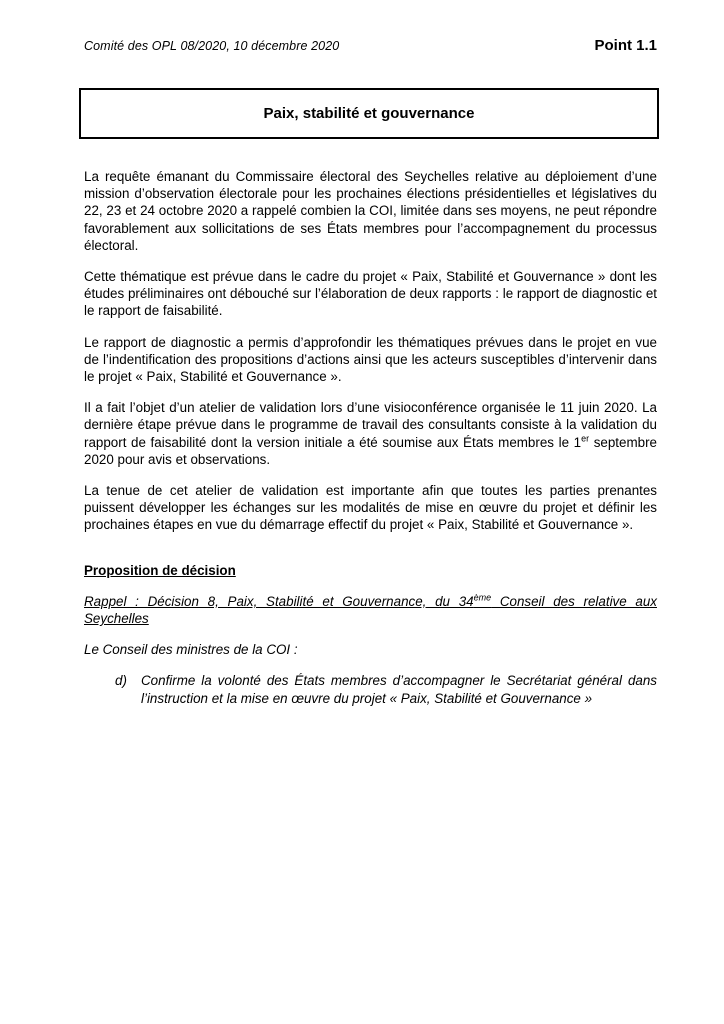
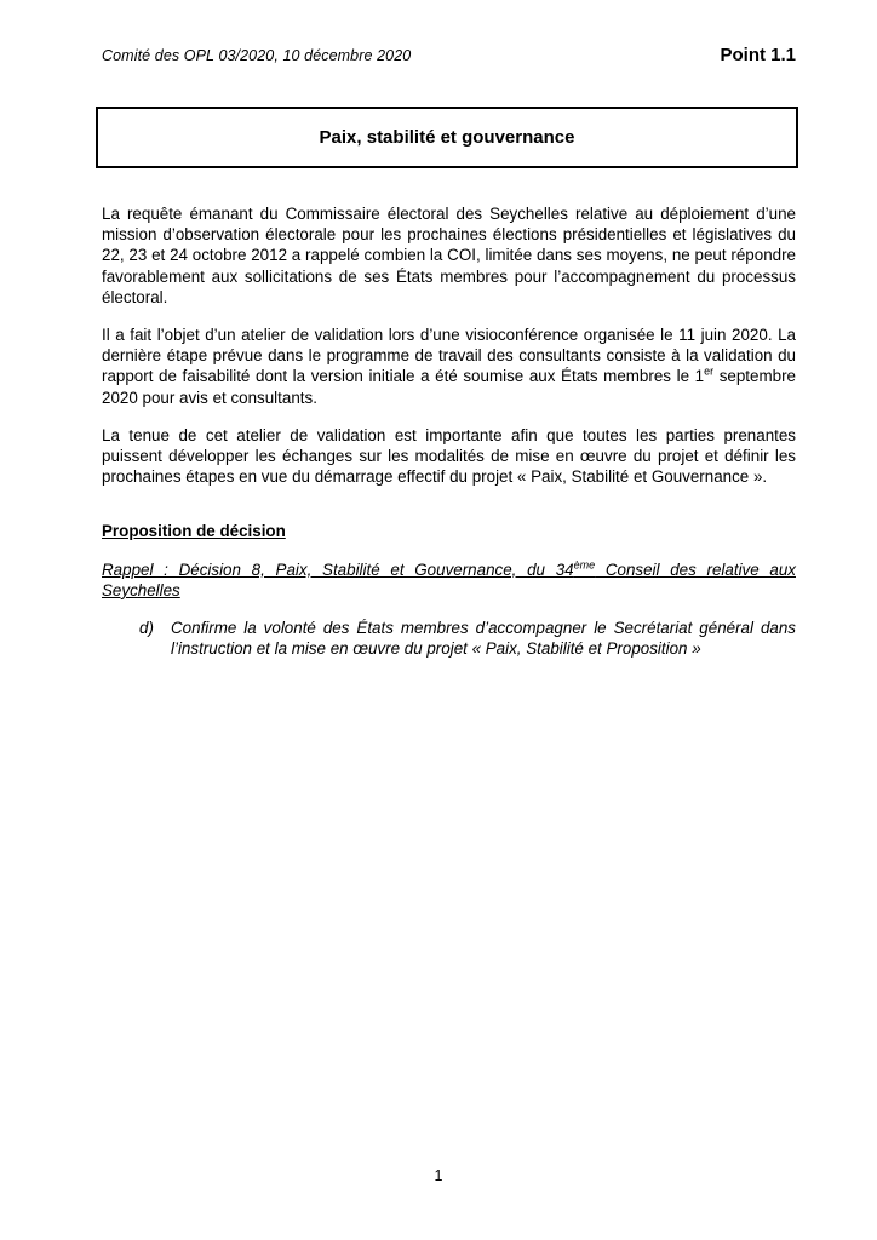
- Comité des OPL 08/2020, 10 décembre 2020
+ Comité des OPL 03/2020, 10 décembre 2020
  Point 1.1
  Paix, stabilité et gouvernance
- La requête émanant du Commissaire électoral des Seychelles relative au déploiement d’une mission d’observation électorale pour les prochaines élections présidentielles et législatives du 22, 23 et 24 octobre 2020 a rappelé combien la COI, limitée dans ses moyens, ne peut répondre favorablement aux sollicitations de ses États membres pour l’accompagnement du processus électoral.
+ La requête émanant du Commissaire électoral des Seychelles relative au déploiement d’une mission d’observation électorale pour les prochaines élections présidentielles et législatives du 22, 23 et 24 octobre 2012 a rappelé combien la COI, limitée dans ses moyens, ne peut répondre favorablement aux sollicitations de ses États membres pour l’accompagnement du processus électoral.
- Cette thématique est prévue dans le cadre du projet « Paix, Stabilité et Gouvernance » dont les études préliminaires ont débouché sur l’élaboration de deux rapports : le rapport de diagnostic et le rapport de faisabilité.
- Le rapport de diagnostic a permis d’approfondir les thématiques prévues dans le projet en vue de l’indentification des propositions d’actions ainsi que les acteurs susceptibles d’intervenir dans le projet « Paix, Stabilité et Gouvernance ».
- Il a fait l’objet d’un atelier de validation lors d’une visioconférence organisée le 11 juin 2020. La dernière étape prévue dans le programme de travail des consultants consiste à la validation du rapport de faisabilité dont la version initiale a été soumise aux États membres le 1er septembre 2020 pour avis et observations.
+ Il a fait l’objet d’un atelier de validation lors d’une visioconférence organisée le 11 juin 2020. La dernière étape prévue dans le programme de travail des consultants consiste à la validation du rapport de faisabilité dont la version initiale a été soumise aux États membres le 1er septembre 2020 pour avis et consultants.
  La tenue de cet atelier de validation est importante afin que toutes les parties prenantes puissent développer les échanges sur les modalités de mise en œuvre du projet et définir les prochaines étapes en vue du démarrage effectif du projet « Paix, Stabilité et Gouvernance ».
  Proposition de décision
  Rappel : Décision 8, Paix, Stabilité et Gouvernance, du 34ème Conseil des relative aux Seychelles
- Le Conseil des ministres de la COI :
  d)
- Confirme la volonté des États membres d’accompagner le Secrétariat général dans l’instruction et la mise en œuvre du projet « Paix, Stabilité et Gouvernance »
+ Confirme la volonté des États membres d’accompagner le Secrétariat général dans l’instruction et la mise en œuvre du projet « Paix, Stabilité et Proposition »
+ 1
